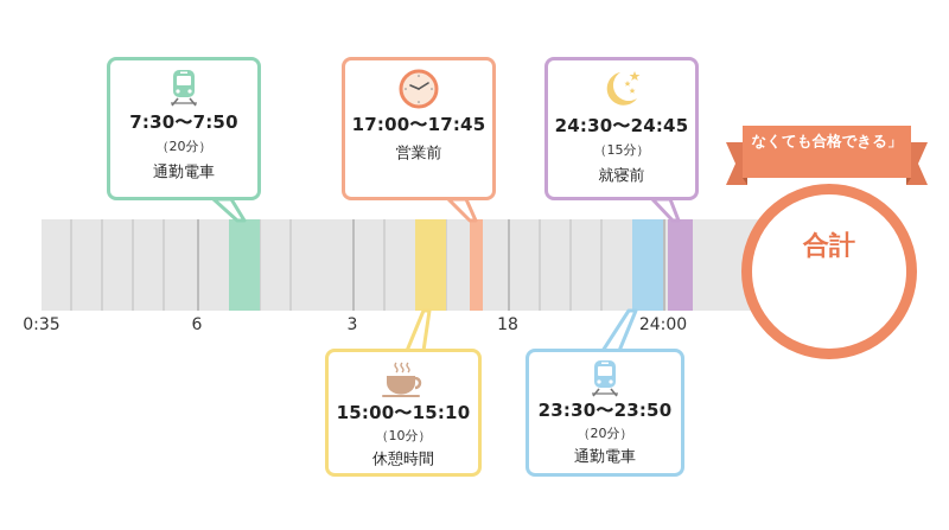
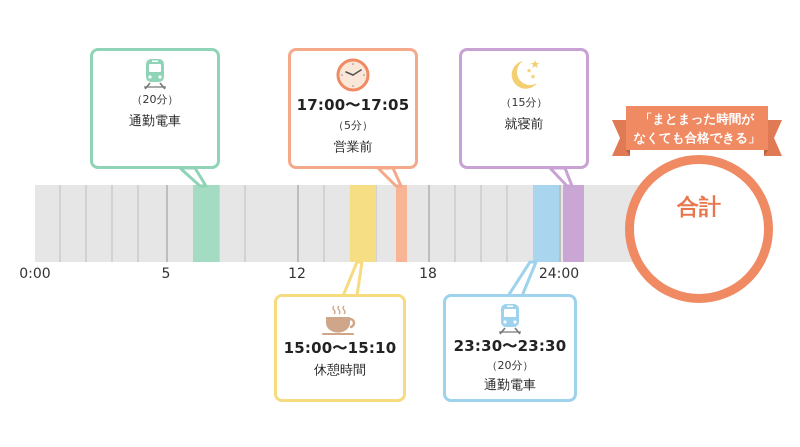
- 0:35
+ 0:00
- 6
+ 5
- 3
+ 12
  18
  24:00
- 7:30〜7:50
  （20分）
  通勤電車
- 17:00〜17:45
+ 17:00〜17:05
+ （5分）
  営業前
- 24:30〜24:45
  （15分）
  就寝前
  15:00〜15:10
- （10分）
  休憩時間
- 23:30〜23:50
+ 23:30〜23:30
  （20分）
  通勤電車
  合計
+ 「まとまった時間が
  なくても合格できる」
